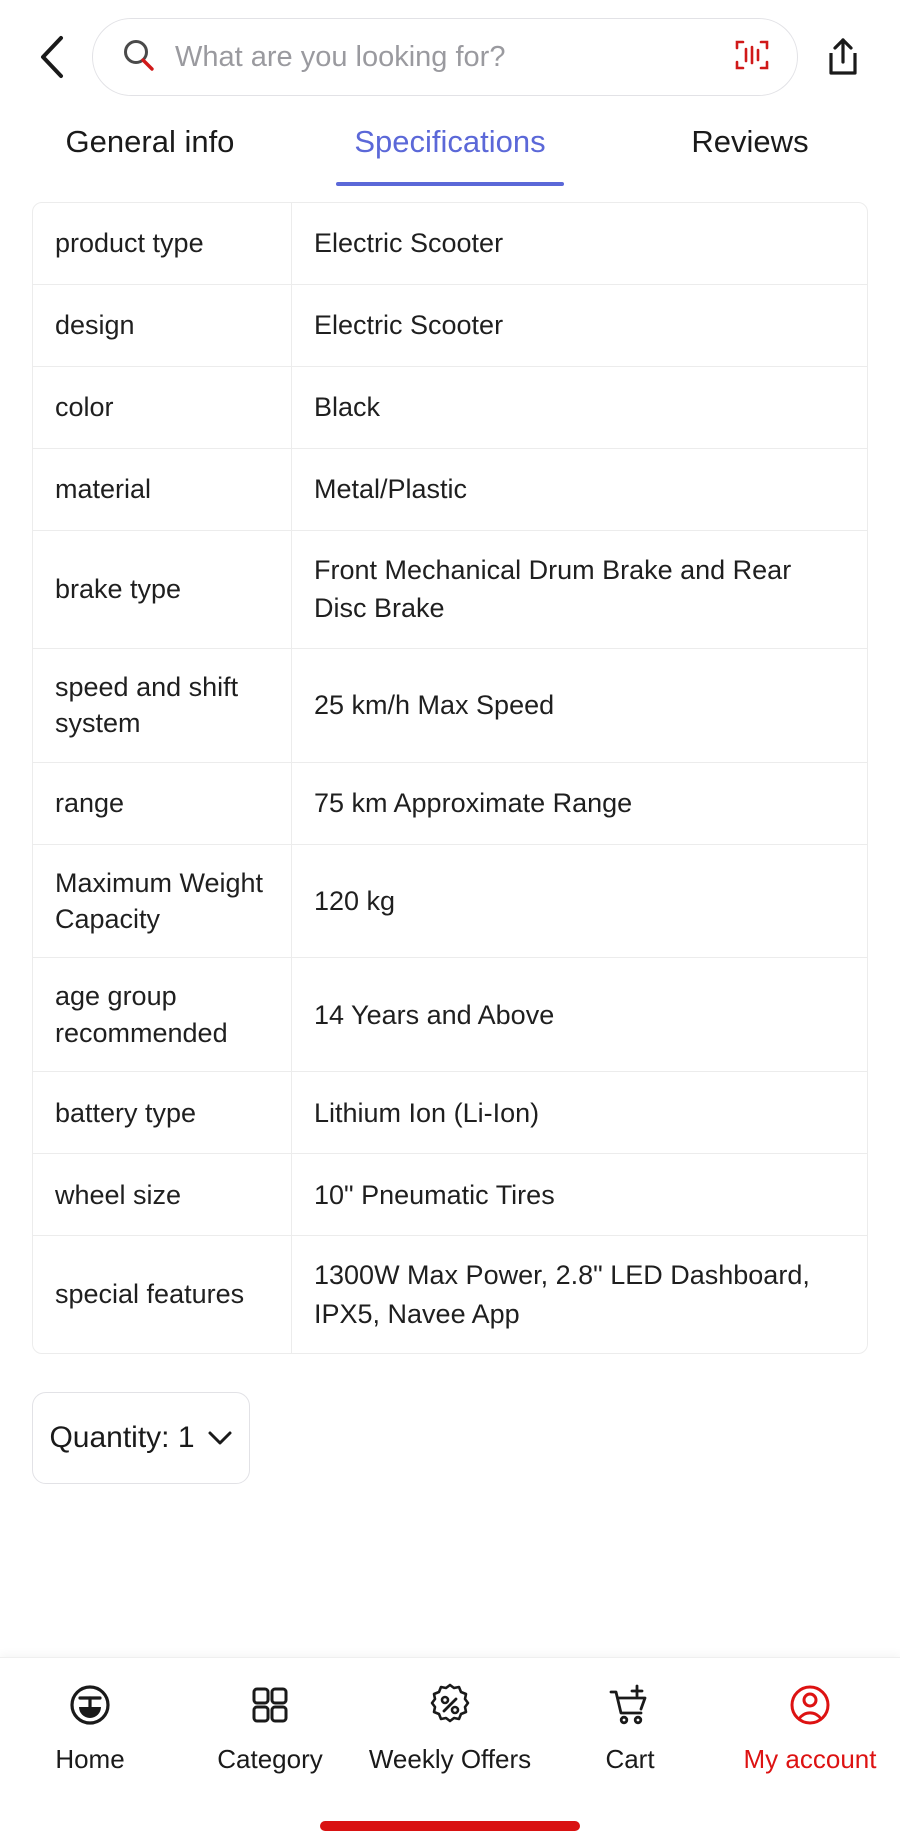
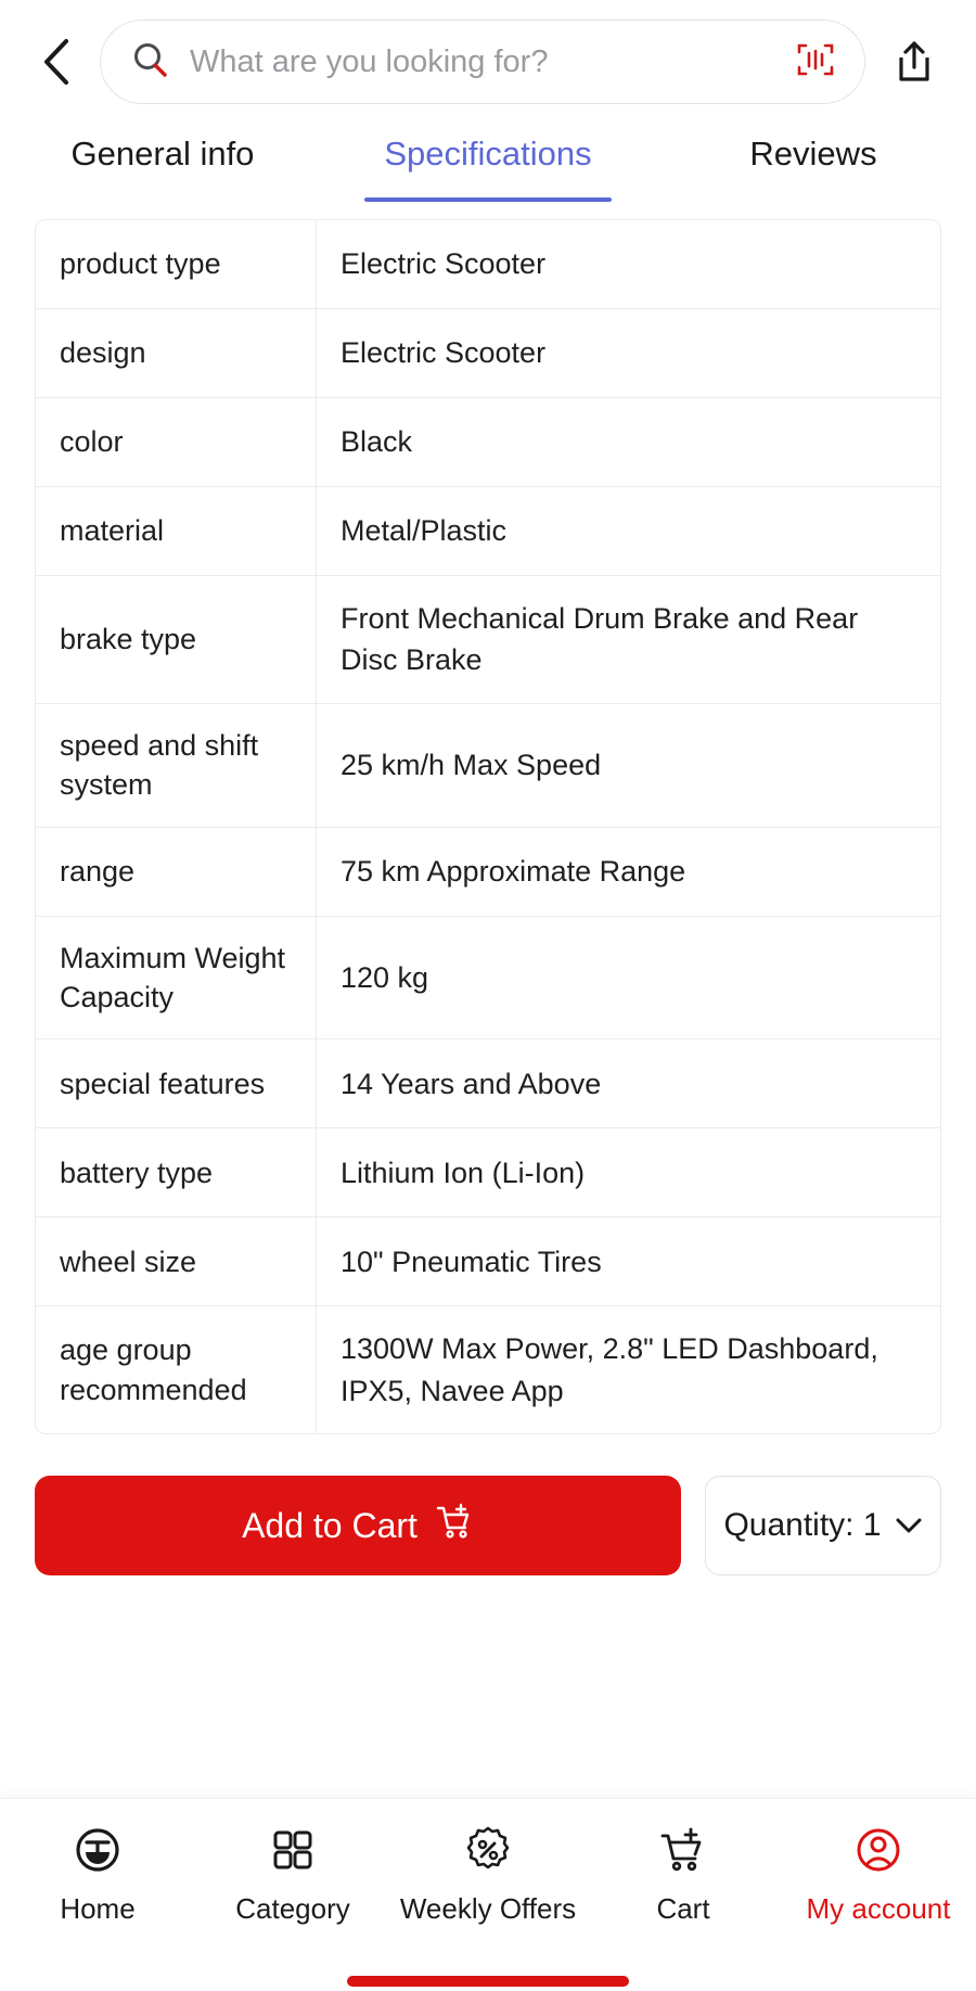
  What are you looking for?
  General info
  Specifications
  Reviews
  product type
  Electric Scooter
  design
  Electric Scooter
  color
  Black
  material
  Metal/Plastic
  brake type
  Front Mechanical Drum Brake and Rear Disc Brake
  speed and shift system
  25 km/h Max Speed
  range
  75 km Approximate Range
  Maximum Weight Capacity
  120 kg
- age group recommended
+ special features
  14 Years and Above
  battery type
  Lithium Ion (Li-Ion)
  wheel size
  10" Pneumatic Tires
- special features
+ age group recommended
  1300W Max Power, 2.8" LED Dashboard, IPX5, Navee App
+ Add to Cart
  Quantity: 1
  Home
  Category
  Weekly Offers
  Cart
  My account
